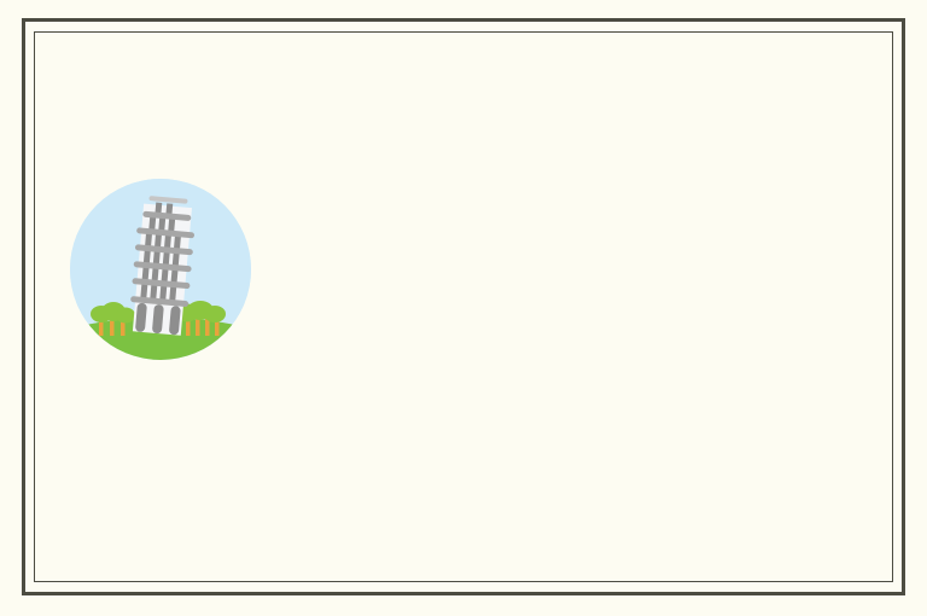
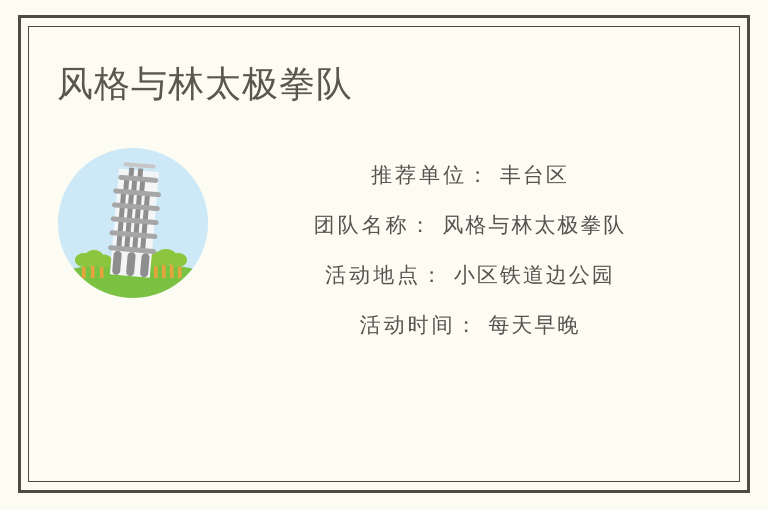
+ 风格与林太极拳队
+ 推荐单位： 丰台区
+ 团队名称： 风格与林太极拳队
+ 活动地点： 小区铁道边公园
+ 活动时间： 每天早晚
